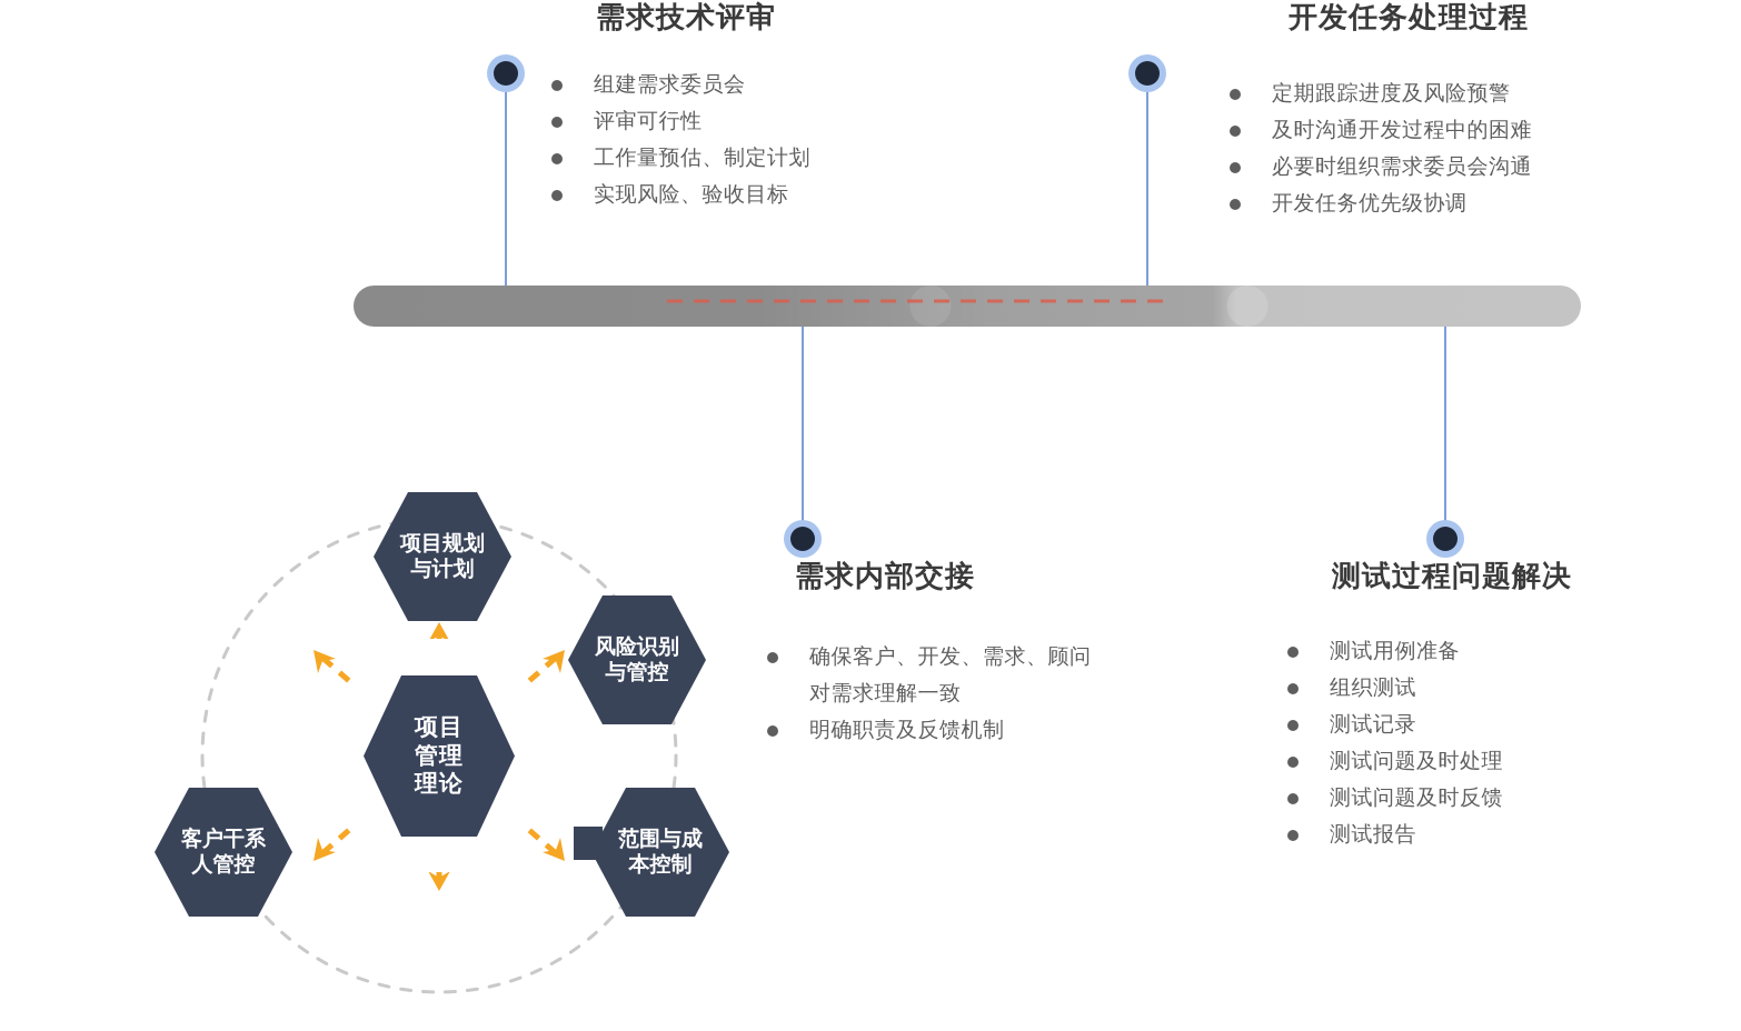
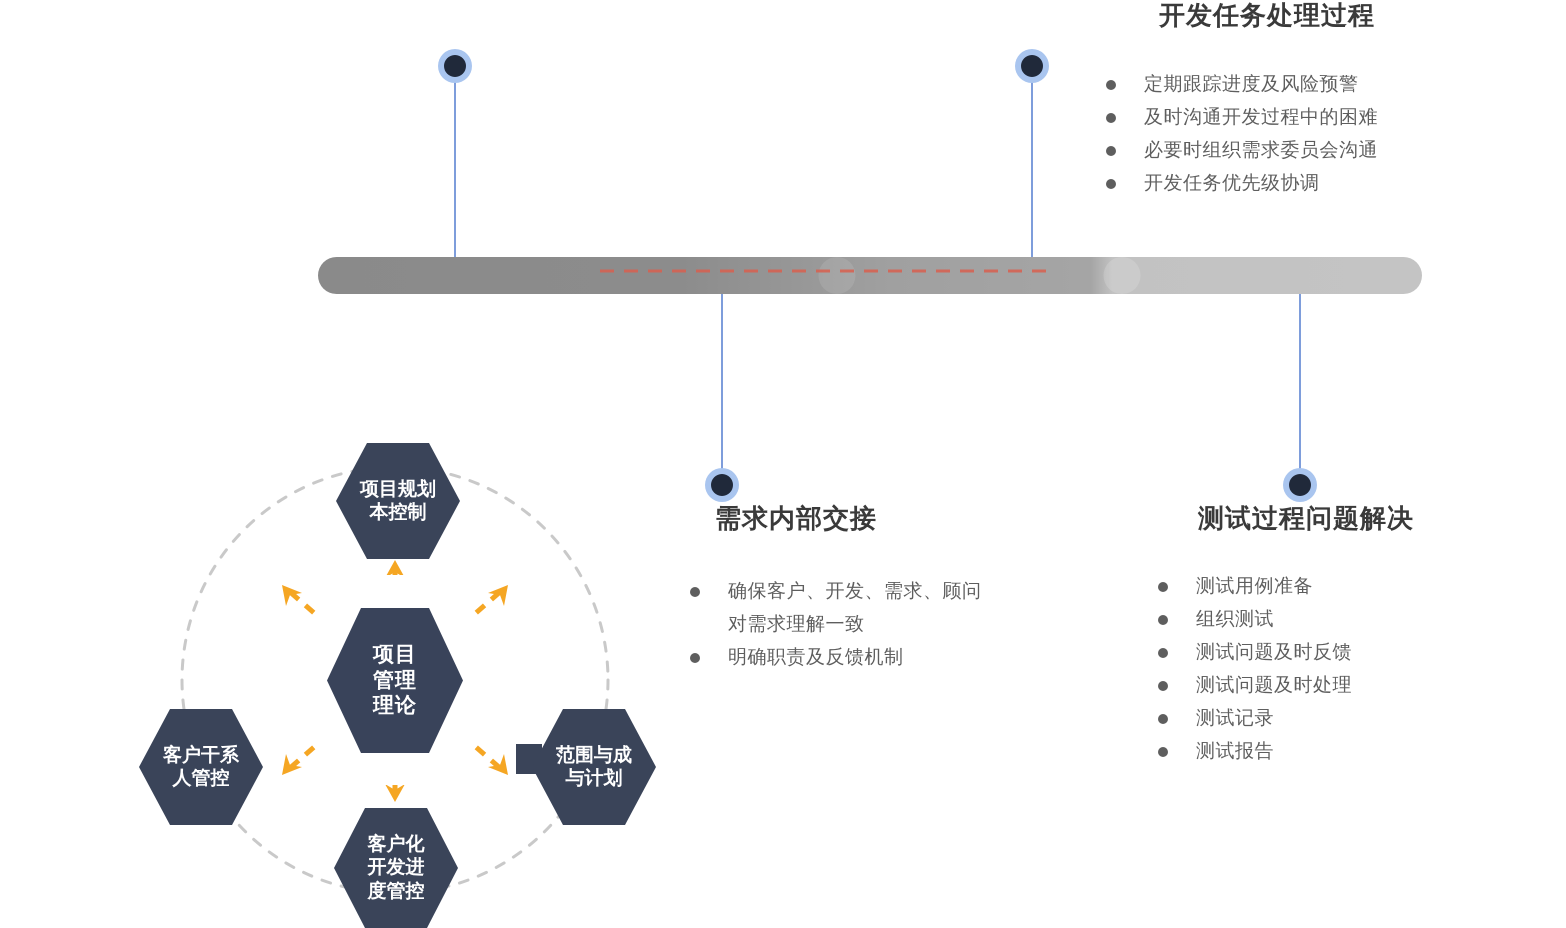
- 需求技术评审
- 组建需求委员会
- 评审可行性
- 工作量预估、制定计划
- 实现风险、验收目标
  开发任务处理过程
  定期跟踪进度及风险预警
  及时沟通开发过程中的困难
  必要时组织需求委员会沟通
  开发任务优先级协调
  需求内部交接
  确保客户、开发、需求、顾问
  对需求理解一致
  明确职责及反馈机制
  测试过程问题解决
  测试用例准备
  组织测试
- 测试记录
+ 测试问题及时反馈
  测试问题及时处理
- 测试问题及时反馈
+ 测试记录
  测试报告
  项目
  管理
  理论
  项目规划
- 与计划
+ 本控制
- 风险识别
- 与管控
  范围与成
- 本控制
+ 与计划
+ 客户化
+ 开发进
+ 度管控
  客户干系
  人管控
